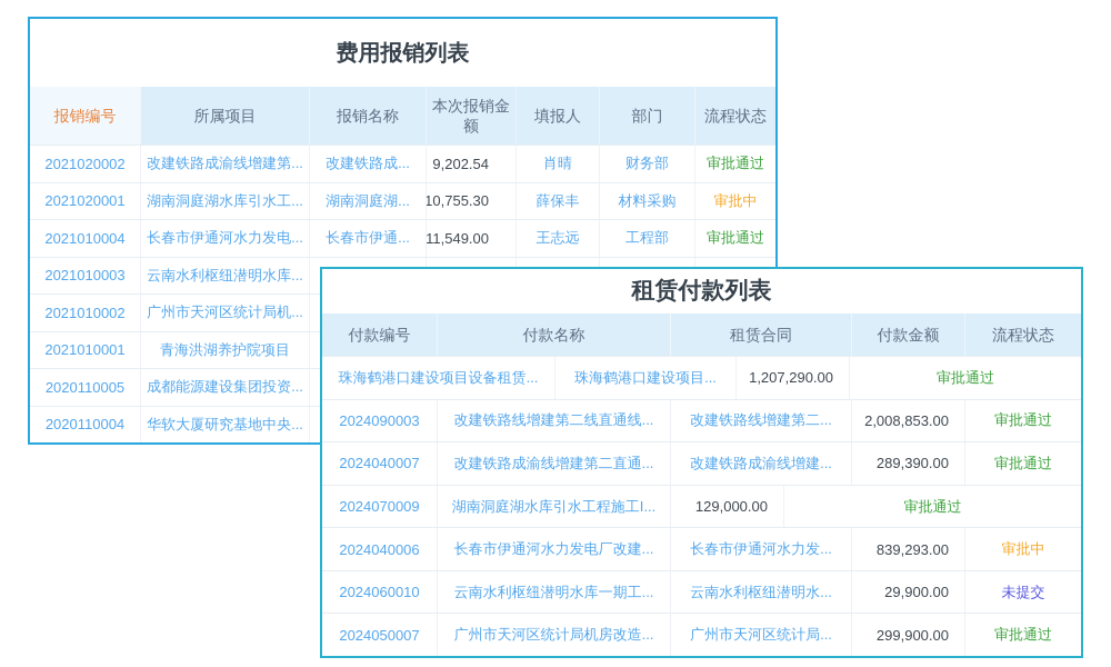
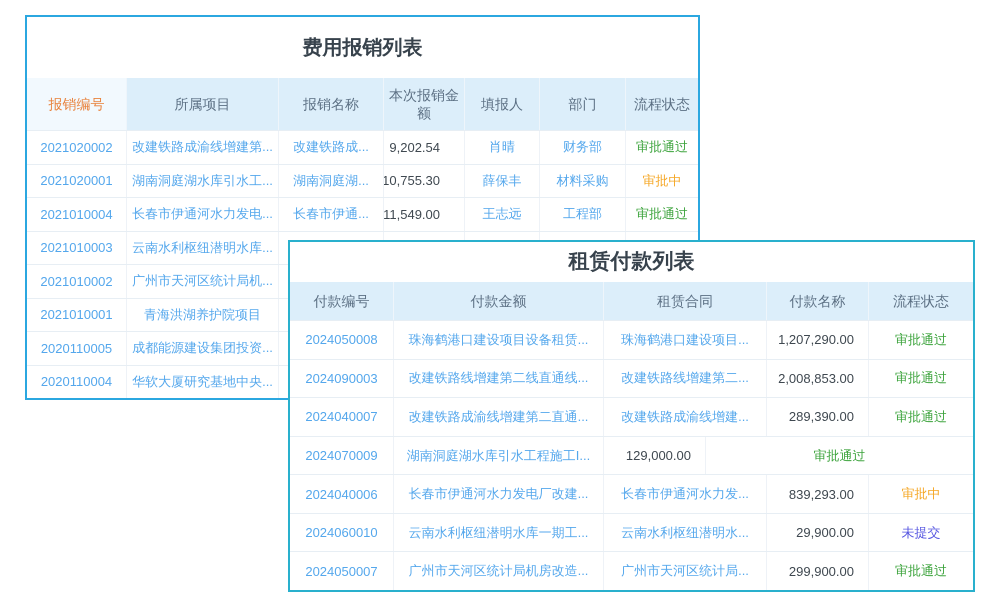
  费用报销列表
  报销编号
  所属项目
  报销名称
  本次报销金额
  填报人
  部门
  流程状态
  2021020002
  改建铁路成渝线增建第...
  改建铁路成...
  9,202.54
  肖晴
  财务部
  审批通过
  2021020001
  湖南洞庭湖水库引水工...
  湖南洞庭湖...
  10,755.30
  薛保丰
  材料采购
  审批中
  2021010004
  长春市伊通河水力发电...
  长春市伊通...
  11,549.00
  王志远
  工程部
  审批通过
  2021010003
  云南水利枢纽潜明水库...
  2021010002
  广州市天河区统计局机...
  2021010001
  青海洪湖养护院项目
  2020110005
  成都能源建设集团投资...
  2020110004
  华软大厦研究基地中央...
  租赁付款列表
  付款编号
- 付款名称
+ 付款金额
  租赁合同
- 付款金额
+ 付款名称
  流程状态
+ 2024050008
  珠海鹤港口建设项目设备租赁...
  珠海鹤港口建设项目...
  1,207,290.00
  审批通过
  2024090003
  改建铁路线增建第二线直通线...
  改建铁路线增建第二...
  2,008,853.00
  审批通过
  2024040007
  改建铁路成渝线增建第二直通...
  改建铁路成渝线增建...
  289,390.00
  审批通过
  2024070009
  湖南洞庭湖水库引水工程施工I...
  129,000.00
  审批通过
  2024040006
  长春市伊通河水力发电厂改建...
  长春市伊通河水力发...
  839,293.00
  审批中
  2024060010
  云南水利枢纽潜明水库一期工...
  云南水利枢纽潜明水...
  29,900.00
  未提交
  2024050007
  广州市天河区统计局机房改造...
  广州市天河区统计局...
  299,900.00
  审批通过
